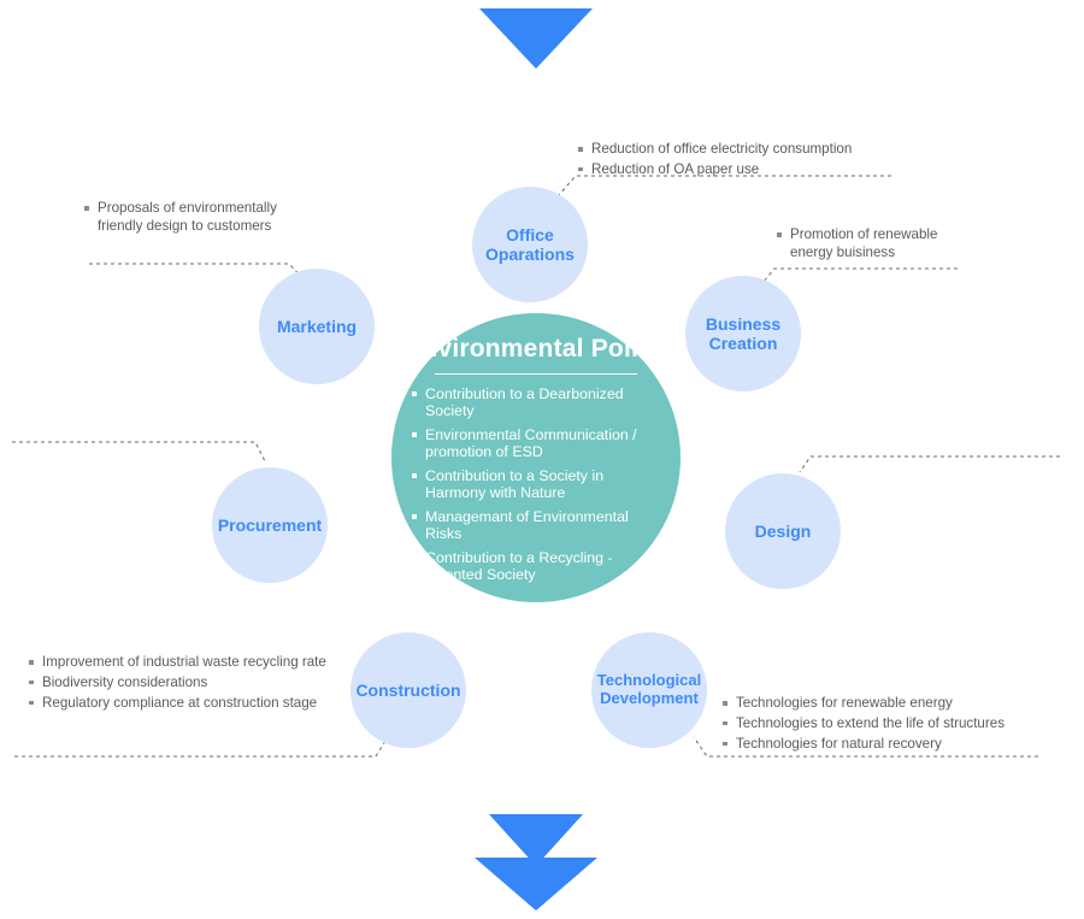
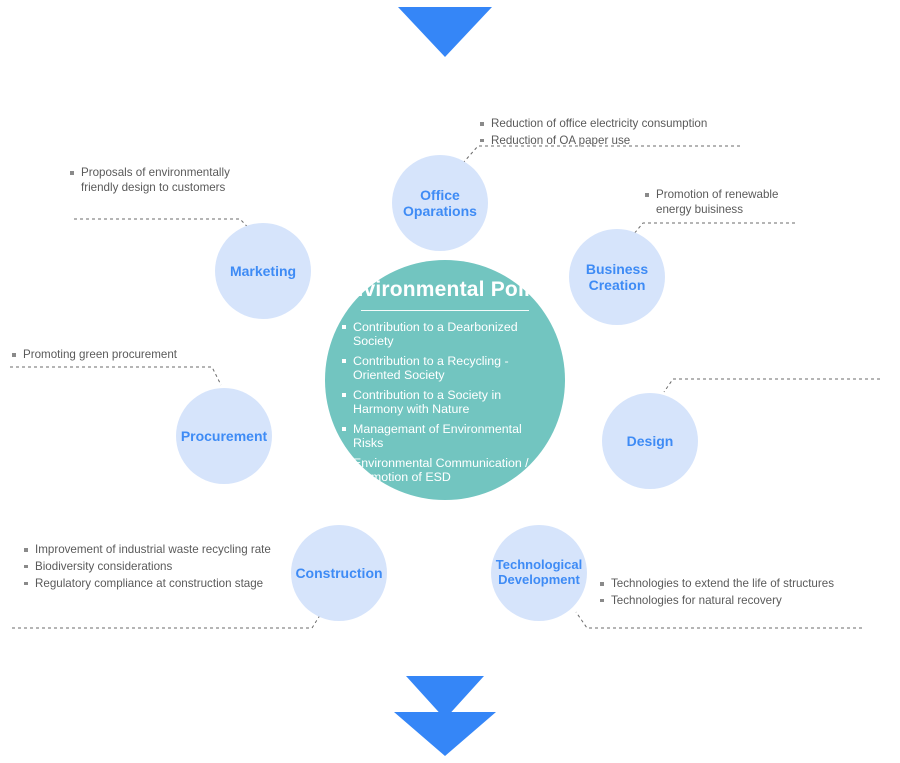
  Environmental Policy
  Contribution to a Dearbonized Society
- Environmental Communication / promotion of ESD
+ Contribution to a Recycling - Oriented Society
  Contribution to a Society in Harmony with Nature
  Managemant of Environmental Risks
- Contribution to a Recycling - Oriented Society
+ Environmental Communication / promotion of ESD
  Office
  Oparations
  Business
  Creation
  Design
  Technological
  Development
  Construction
  Procurement
  Marketing
  Reduction of office electricity consumption
  Reduction of OA paper use
  Promotion of renewable energy buisiness
- Technologies for renewable energy
  Technologies to extend the life of structures
  Technologies for natural recovery
  Improvement of industrial waste recycling rate
  Biodiversity considerations
  Regulatory compliance at construction stage
+ Promoting green procurement
  Proposals of environmentally friendly design to customers
